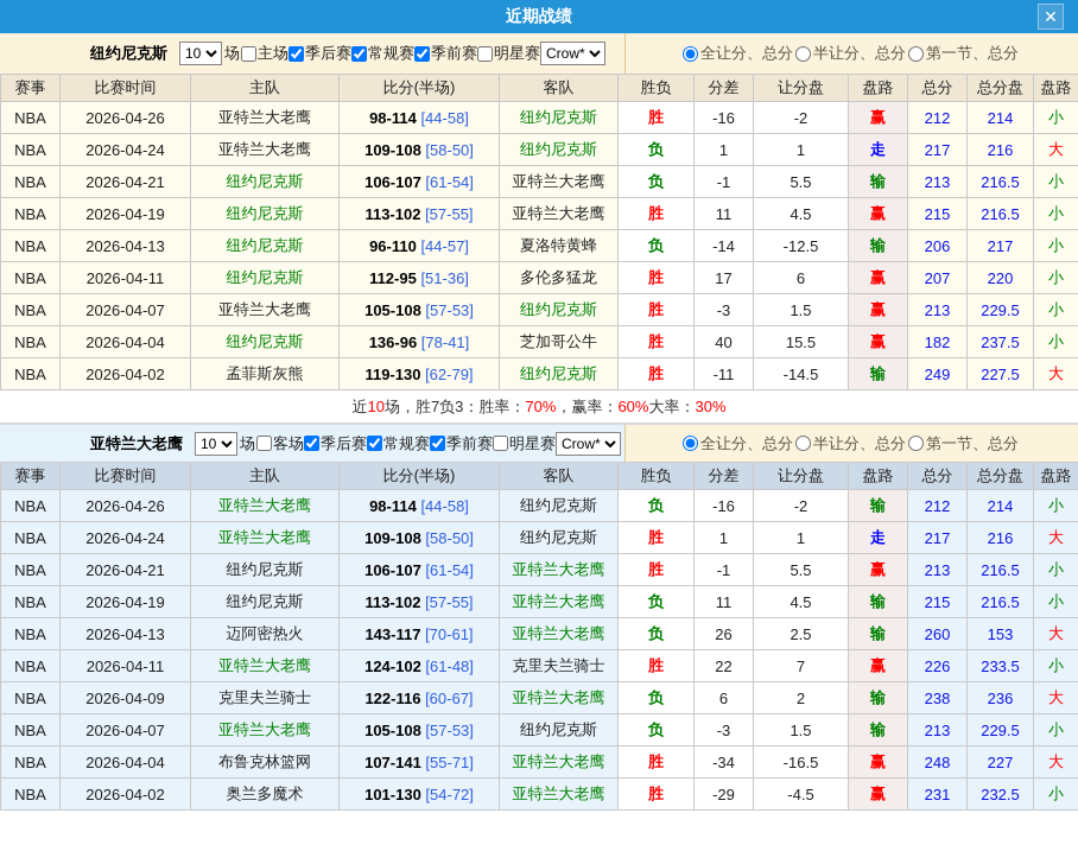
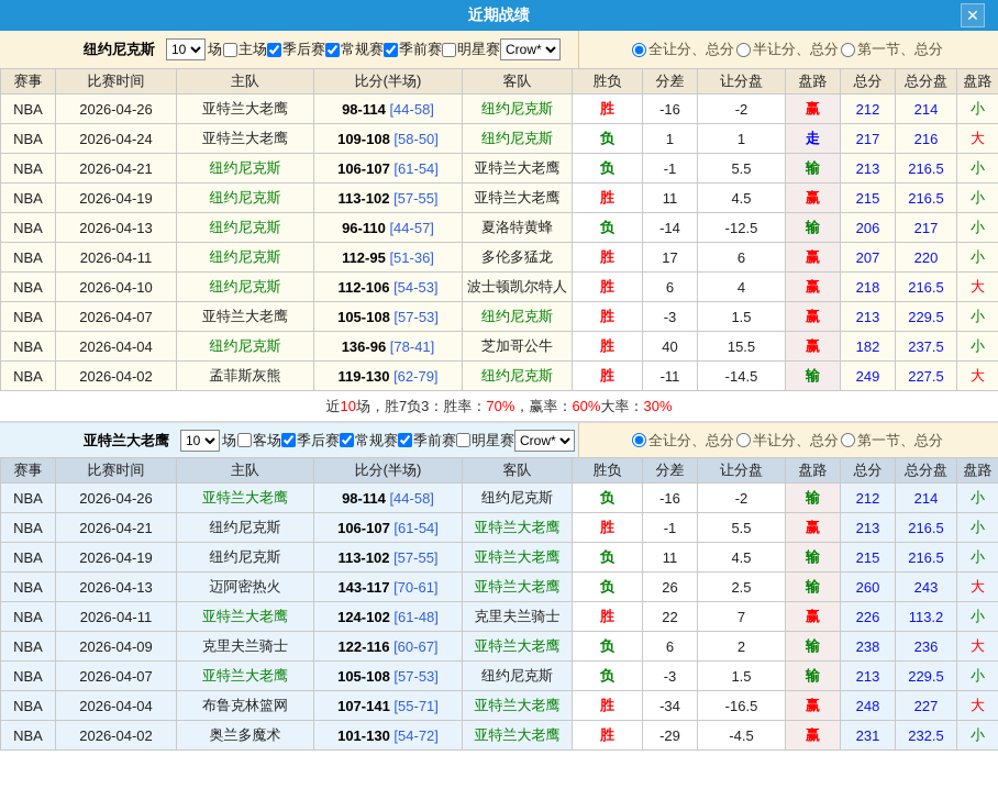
  近期战绩
  ✕
  纽约尼克斯
  10
  场
  主场
  季后赛
  常规赛
  季前赛
  明星赛
  Crow*
  全让分、总分
  半让分、总分
  第一节、总分
  赛事	比赛时间	主队	比分(半场)	客队	胜负	分差	让分盘	盘路	总分	总分盘	盘路
  NBA	2026-04-26	亚特兰大老鹰	98-114 [44-58]	纽约尼克斯	胜	-16	-2	赢	212	214	小
  NBA	2026-04-24	亚特兰大老鹰	109-108 [58-50]	纽约尼克斯	负	1	1	走	217	216	大
  NBA	2026-04-21	纽约尼克斯	106-107 [61-54]	亚特兰大老鹰	负	-1	5.5	输	213	216.5	小
  NBA	2026-04-19	纽约尼克斯	113-102 [57-55]	亚特兰大老鹰	胜	11	4.5	赢	215	216.5	小
  NBA	2026-04-13	纽约尼克斯	96-110 [44-57]	夏洛特黄蜂	负	-14	-12.5	输	206	217	小
  NBA	2026-04-11	纽约尼克斯	112-95 [51-36]	多伦多猛龙	胜	17	6	赢	207	220	小
+ NBA	2026-04-10	纽约尼克斯	112-106 [54-53]	波士顿凯尔特人	胜	6	4	赢	218	216.5	大
  NBA	2026-04-07	亚特兰大老鹰	105-108 [57-53]	纽约尼克斯	胜	-3	1.5	赢	213	229.5	小
  NBA	2026-04-04	纽约尼克斯	136-96 [78-41]	芝加哥公牛	胜	40	15.5	赢	182	237.5	小
  NBA	2026-04-02	孟菲斯灰熊	119-130 [62-79]	纽约尼克斯	胜	-11	-14.5	输	249	227.5	大
  近
  10
  场，胜7负3：胜率：
  70%
  ，赢率：
  60%
  大率：
  30%
  亚特兰大老鹰
  10
  场
  客场
  季后赛
  常规赛
  季前赛
  明星赛
  Crow*
  全让分、总分
  半让分、总分
  第一节、总分
  赛事	比赛时间	主队	比分(半场)	客队	胜负	分差	让分盘	盘路	总分	总分盘	盘路
  NBA	2026-04-26	亚特兰大老鹰	98-114 [44-58]	纽约尼克斯	负	-16	-2	输	212	214	小
- NBA	2026-04-24	亚特兰大老鹰	109-108 [58-50]	纽约尼克斯	胜	1	1	走	217	216	大
  NBA	2026-04-21	纽约尼克斯	106-107 [61-54]	亚特兰大老鹰	胜	-1	5.5	赢	213	216.5	小
  NBA	2026-04-19	纽约尼克斯	113-102 [57-55]	亚特兰大老鹰	负	11	4.5	输	215	216.5	小
- NBA	2026-04-13	迈阿密热火	143-117 [70-61]	亚特兰大老鹰	负	26	2.5	输	260	153	大
+ NBA	2026-04-13	迈阿密热火	143-117 [70-61]	亚特兰大老鹰	负	26	2.5	输	260	243	大
- NBA	2026-04-11	亚特兰大老鹰	124-102 [61-48]	克里夫兰骑士	胜	22	7	赢	226	233.5	小
+ NBA	2026-04-11	亚特兰大老鹰	124-102 [61-48]	克里夫兰骑士	胜	22	7	赢	226	113.2	小
  NBA	2026-04-09	克里夫兰骑士	122-116 [60-67]	亚特兰大老鹰	负	6	2	输	238	236	大
  NBA	2026-04-07	亚特兰大老鹰	105-108 [57-53]	纽约尼克斯	负	-3	1.5	输	213	229.5	小
  NBA	2026-04-04	布鲁克林篮网	107-141 [55-71]	亚特兰大老鹰	胜	-34	-16.5	赢	248	227	大
  NBA	2026-04-02	奥兰多魔术	101-130 [54-72]	亚特兰大老鹰	胜	-29	-4.5	赢	231	232.5	小
